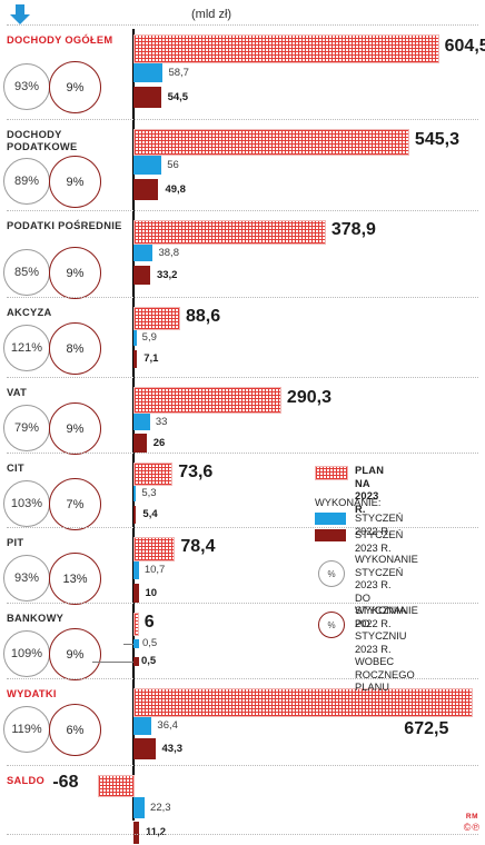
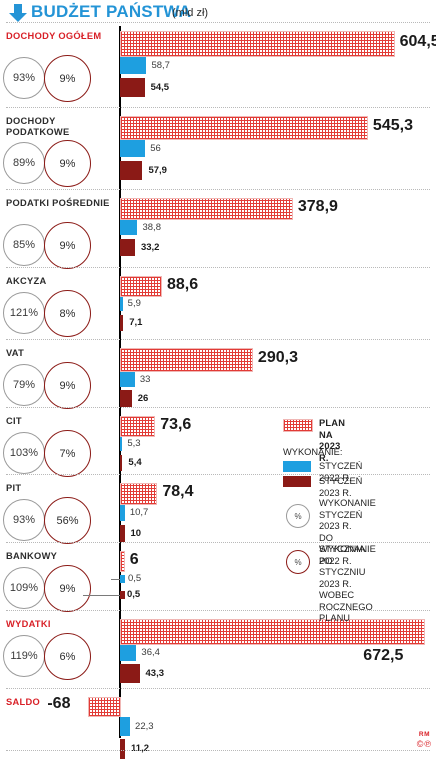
+ BUDŻET PAŃSTWA
  (mld zł)
  DOCHODY OGÓŁEM
  93%
  9%
  604,5
  58,7
  54,5
  DOCHODY PODATKOWE
  89%
  9%
  545,3
  56
- 49,8
+ 57,9
  PODATKI POŚREDNIE
  85%
  9%
  378,9
  38,8
  33,2
  AKCYZA
  121%
  8%
  88,6
  5,9
  7,1
  VAT
  79%
  9%
  290,3
  33
  26
  CIT
  103%
  7%
  73,6
  5,3
  5,4
  PIT
  93%
- 13%
+ 56%
  78,4
  10,7
  10
  BANKOWY
  109%
  9%
  6
  0,5
  0,5
  WYDATKI
  119%
  6%
  672,5
  36,4
  43,3
  SALDO
  -68
  22,3
  11,2
  PLAN NA 2023 R.
  WYKONANIE:
  STYCZEŃ 2022 R.
  STYCZEŃ 2023 R.
  %
  WYKONANIE
  STYCZEŃ 2023 R.
  DO STYCZNIA 2022 R.
  %
  WYKONANIE
  PO STYCZNIU 2023 R.
  WOBEC ROCZNEGO
  PLANU
  ©℗
